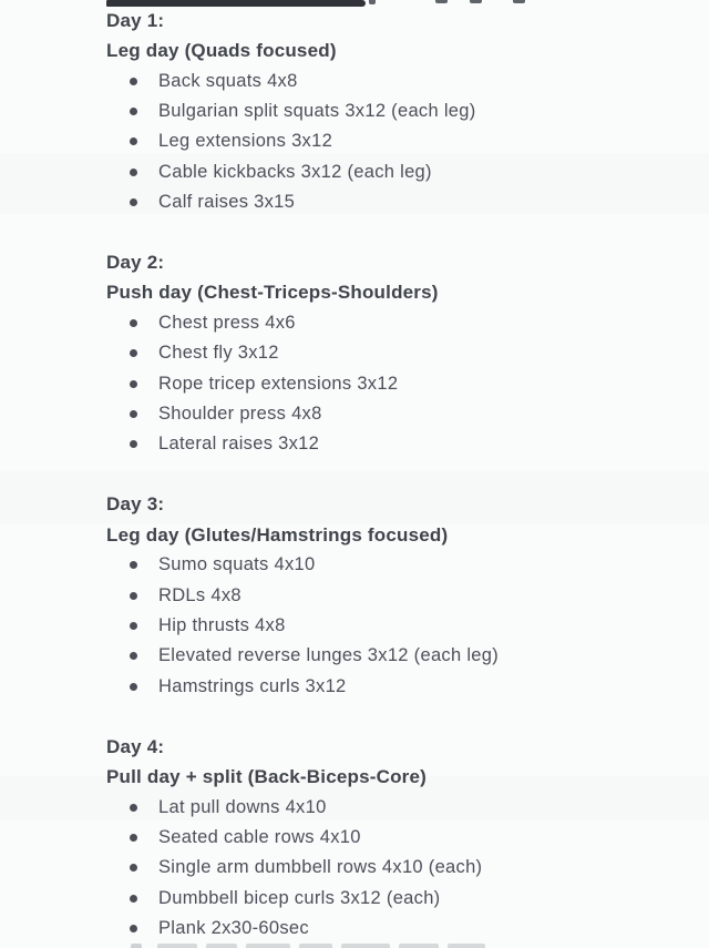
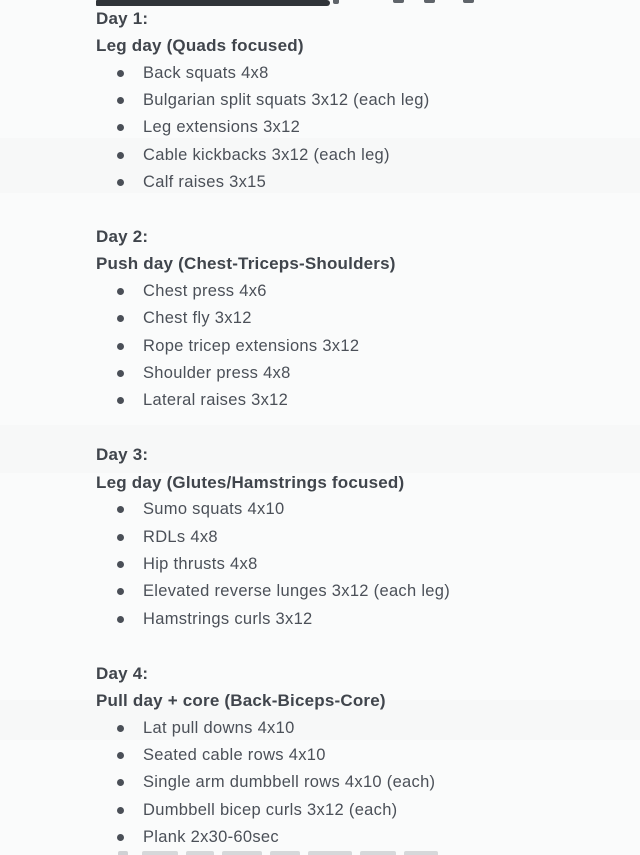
  Day 1:
  Leg day (Quads focused)
  Back squats 4x8
  Bulgarian split squats 3x12 (each leg)
  Leg extensions 3x12
  Cable kickbacks 3x12 (each leg)
  Calf raises 3x15
  Day 2:
  Push day (Chest-Triceps-Shoulders)
  Chest press 4x6
  Chest fly 3x12
  Rope tricep extensions 3x12
  Shoulder press 4x8
  Lateral raises 3x12
  Day 3:
  Leg day (Glutes/Hamstrings focused)
  Sumo squats 4x10
  RDLs 4x8
  Hip thrusts 4x8
  Elevated reverse lunges 3x12 (each leg)
  Hamstrings curls 3x12
  Day 4:
- Pull day + split (Back-Biceps-Core)
+ Pull day + core (Back-Biceps-Core)
  Lat pull downs 4x10
  Seated cable rows 4x10
  Single arm dumbbell rows 4x10 (each)
  Dumbbell bicep curls 3x12 (each)
  Plank 2x30-60sec
